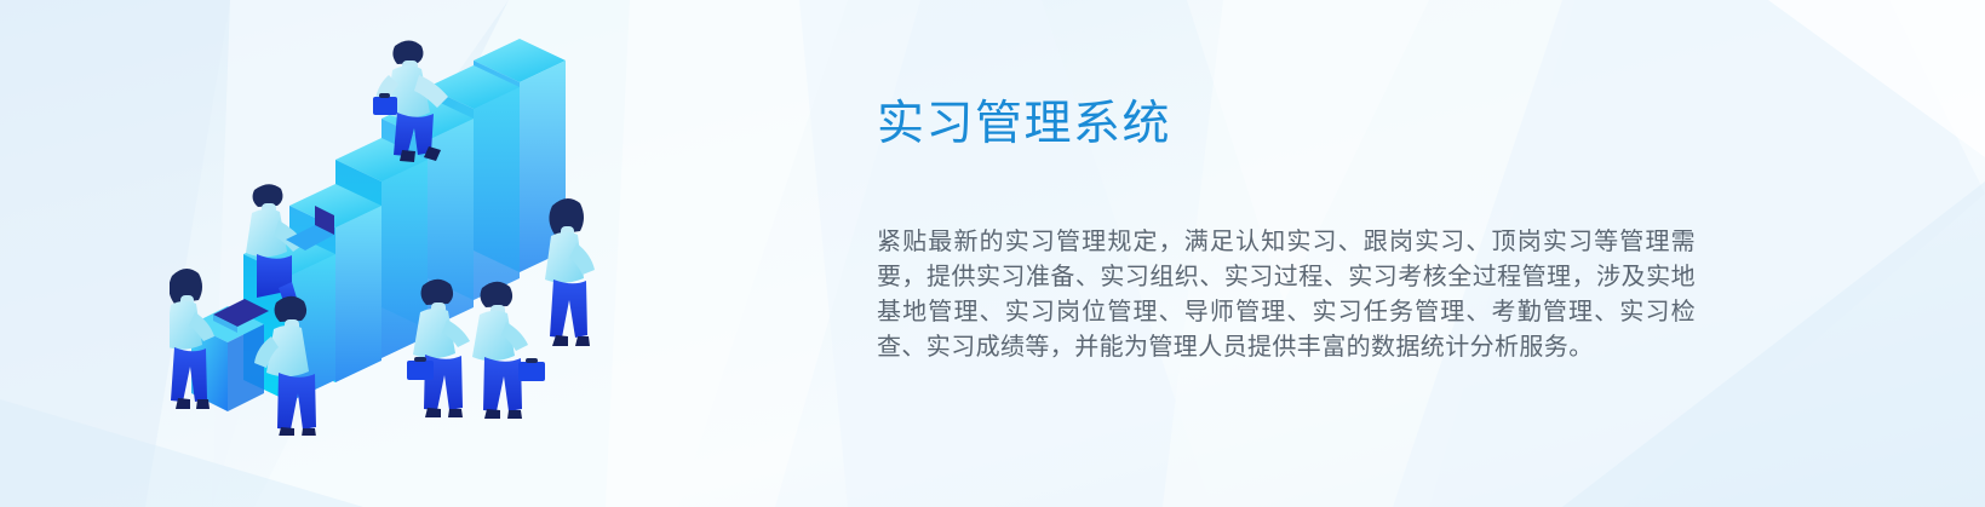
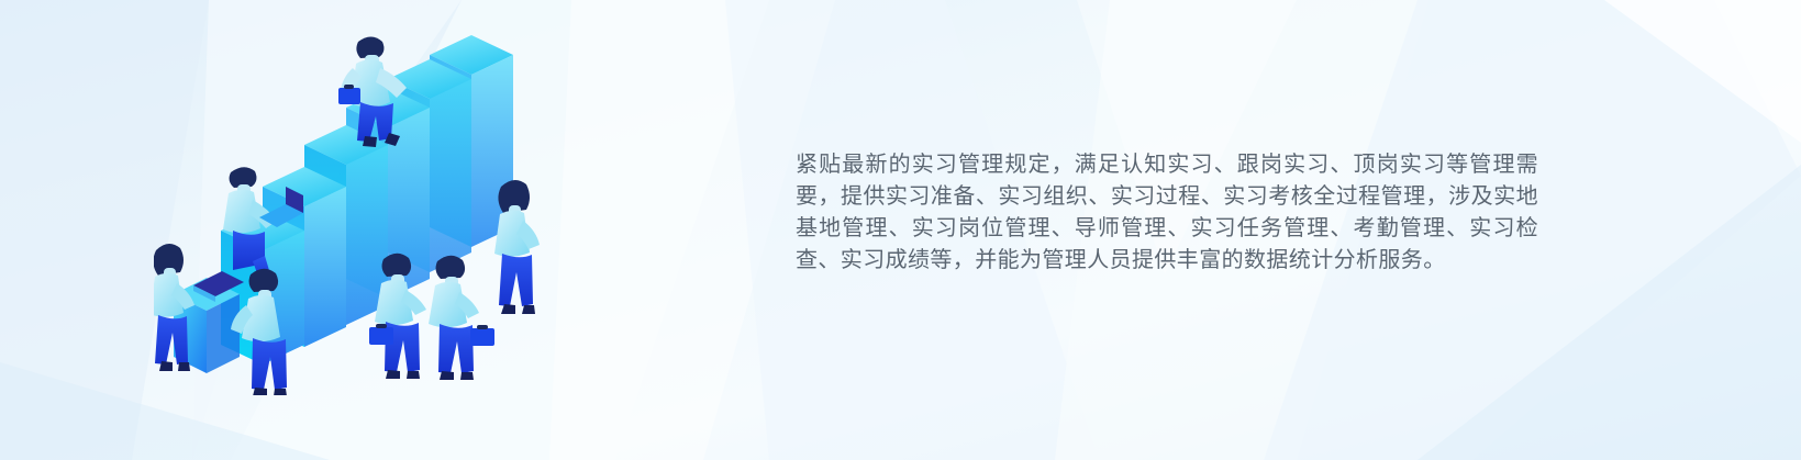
- 实习管理系统
  紧贴最新的实习管理规定，满足认知实习、跟岗实习、顶岗实习等管理需要，提供实习准备、实习组织、实习过程、实习考核全过程管理，涉及实地基地管理、实习岗位管理、导师管理、实习任务管理、考勤管理、实习检查、实习成绩等，并能为管理人员提供丰富的数据统计分析服务。
